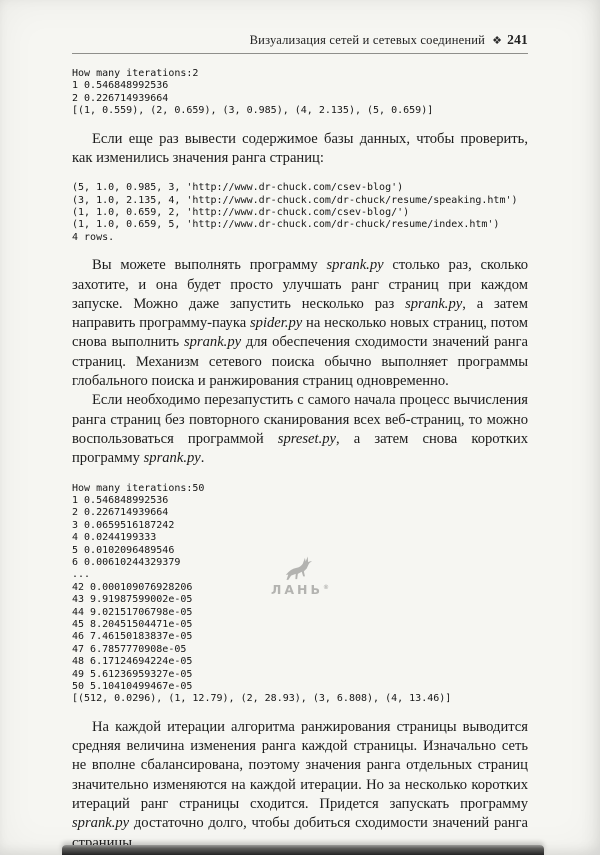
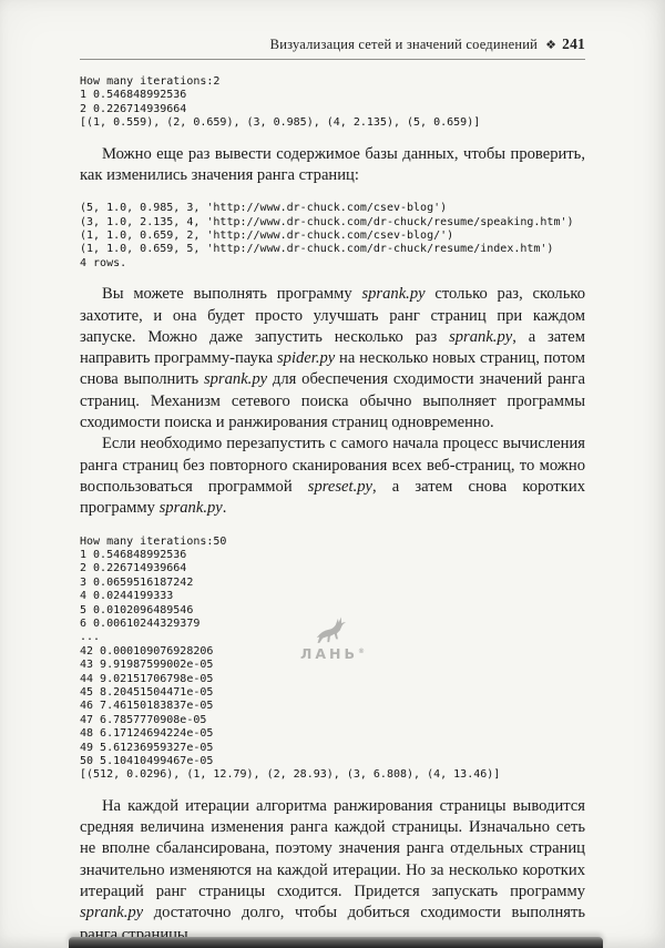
- Визуализация сетей и сетевых соединений ❖ 241
+ Визуализация сетей и значений соединений ❖ 241
  How many iterations:2
  1 0.546848992536
  2 0.226714939664
  [(1, 0.559), (2, 0.659), (3, 0.985), (4, 2.135), (5, 0.659)]
- Если еще раз вывести содержимое базы данных, чтобы проверить, как изменились значения ранга страниц:
+ Можно еще раз вывести содержимое базы данных, чтобы проверить, как изменились значения ранга страниц:
  (5, 1.0, 0.985, 3, 'http://www.dr-chuck.com/csev-blog')
  (3, 1.0, 2.135, 4, 'http://www.dr-chuck.com/dr-chuck/resume/speaking.htm')
  (1, 1.0, 0.659, 2, 'http://www.dr-chuck.com/csev-blog/')
  (1, 1.0, 0.659, 5, 'http://www.dr-chuck.com/dr-chuck/resume/index.htm')
  4 rows.
- Вы можете выполнять программу sprank.py столько раз, сколько захотите, и она будет просто улучшать ранг страниц при каждом запуске. Можно даже запустить несколько раз sprank.py, а затем направить программу-паука spider.py на несколько новых страниц, потом снова выполнить sprank.py для обеспечения сходимости значений ранга страниц. Механизм сетевого поиска обычно выполняет программы глобального поиска и ранжирования страниц одновременно.
+ Вы можете выполнять программу sprank.py столько раз, сколько захотите, и она будет просто улучшать ранг страниц при каждом запуске. Можно даже запустить несколько раз sprank.py, а затем направить программу-паука spider.py на несколько новых страниц, потом снова выполнить sprank.py для обеспечения сходимости значений ранга страниц. Механизм сетевого поиска обычно выполняет программы сходимости поиска и ранжирования страниц одновременно.
  Если необходимо перезапустить с самого начала процесс вычисления ранга страниц без повторного сканирования всех веб-страниц, то можно воспользоваться программой spreset.py, а затем снова коротких программу sprank.py.
  How many iterations:50
  1 0.546848992536
  2 0.226714939664
  3 0.0659516187242
  4 0.0244199333
  5 0.0102096489546
  6 0.00610244329379
  ...
  42 0.000109076928206
  43 9.91987599002e-05
  44 9.02151706798e-05
  45 8.20451504471e-05
  46 7.46150183837e-05
  47 6.7857770908e-05
  48 6.17124694224e-05
  49 5.61236959327e-05
  50 5.10410499467e-05
  [(512, 0.0296), (1, 12.79), (2, 28.93), (3, 6.808), (4, 13.46)]
  ЛАНЬ
- На каждой итерации алгоритма ранжирования страницы выводится средняя величина изменения ранга каждой страницы. Изначально сеть не вполне сбалансирована, поэтому значения ранга отдельных страниц значительно изменяются на каждой итерации. Но за несколько коротких итераций ранг страницы сходится. Придется запускать программу sprank.py достаточно долго, чтобы добиться сходимости значений ранга страницы.
+ На каждой итерации алгоритма ранжирования страницы выводится средняя величина изменения ранга каждой страницы. Изначально сеть не вполне сбалансирована, поэтому значения ранга отдельных страниц значительно изменяются на каждой итерации. Но за несколько коротких итераций ранг страницы сходится. Придется запускать программу sprank.py достаточно долго, чтобы добиться сходимости выполнять ранга страницы.
